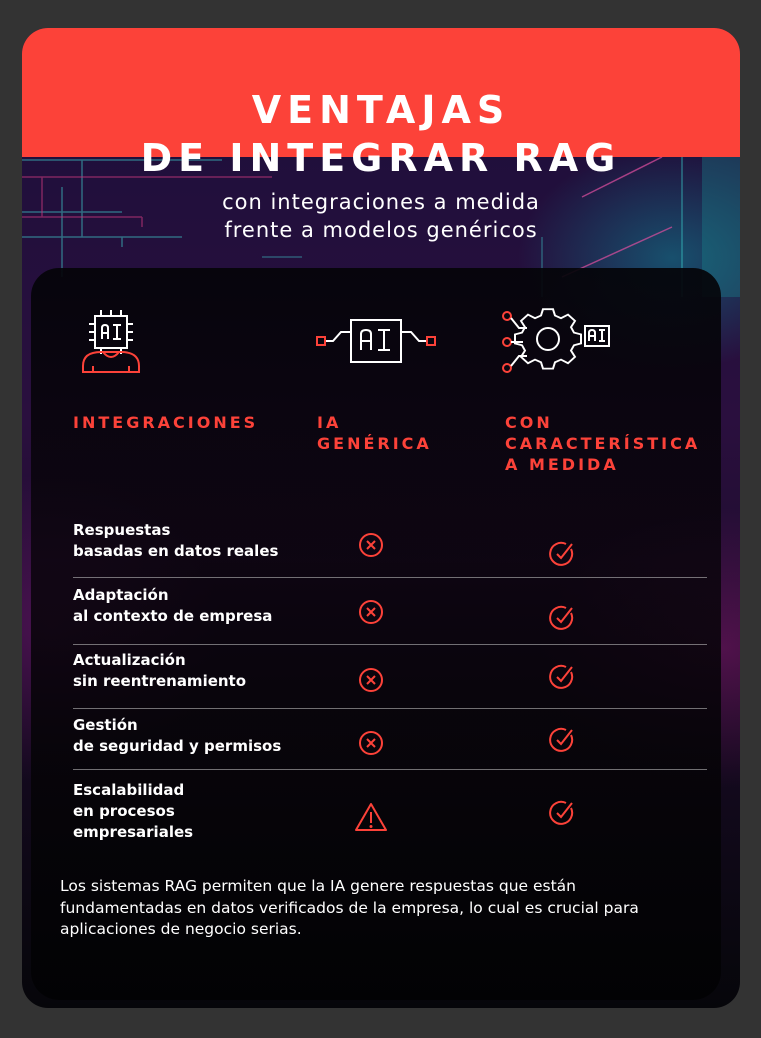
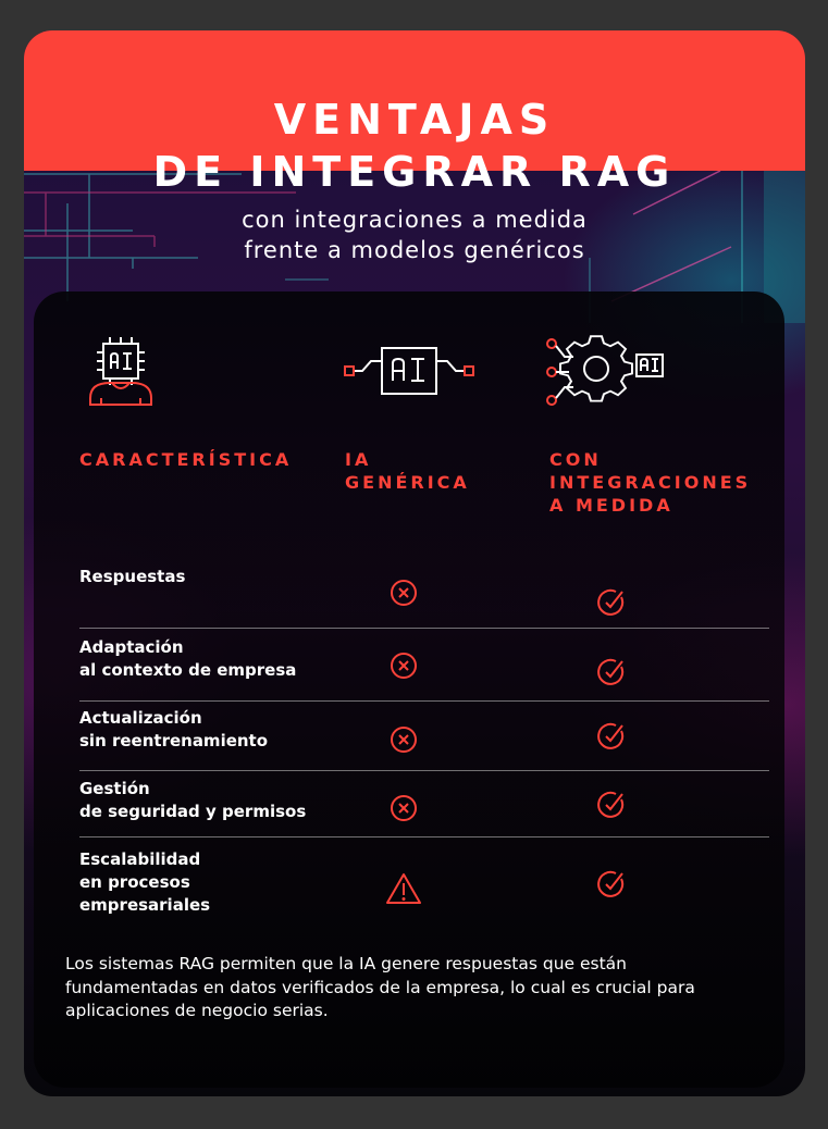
  VENTAJAS
  DE INTEGRAR RAG
  con integraciones a medida
  frente a modelos genéricos
- INTEGRACIONES
+ CARACTERÍSTICA
  IA
  GENÉRICA
  CON
- CARACTERÍSTICA
+ INTEGRACIONES
  A MEDIDA
  Respuestas
- basadas en datos reales
  Adaptación
  al contexto de empresa
  Actualización
  sin reentrenamiento
  Gestión
  de seguridad y permisos
  Escalabilidad
  en procesos
  empresariales
  Los sistemas RAG permiten que la IA genere respuestas que están fundamentadas en datos verificados de la empresa, lo cual es crucial para aplicaciones de negocio serias.
